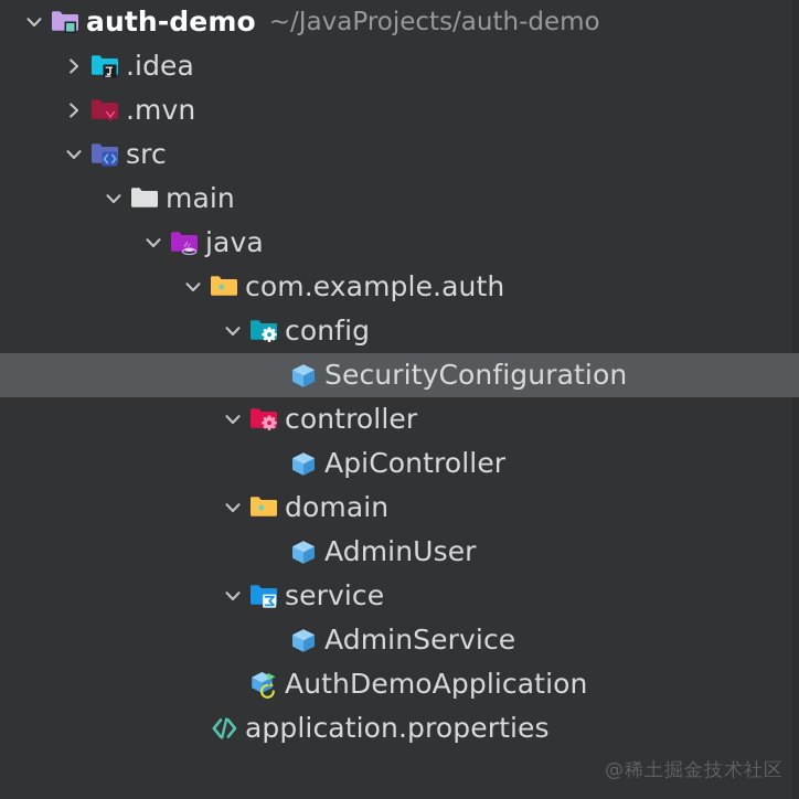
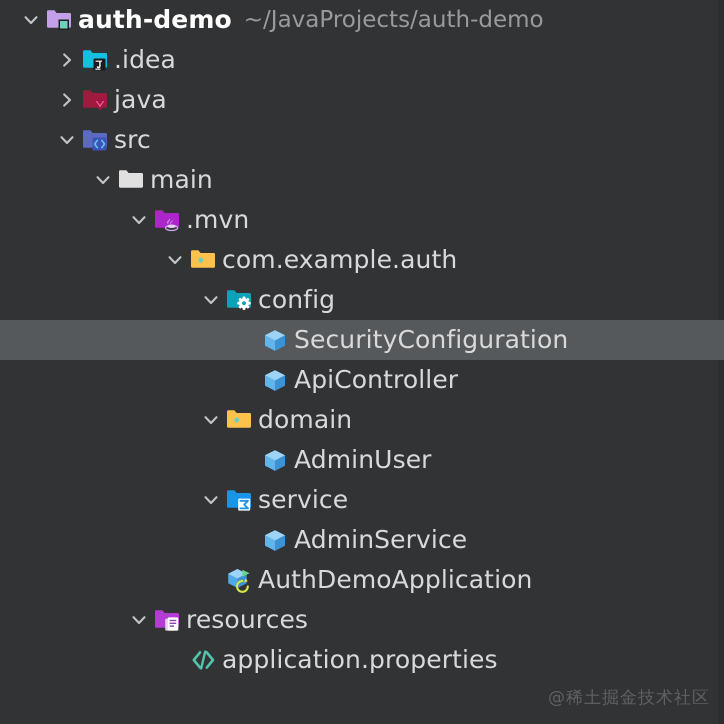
  auth-demo
  ~/JavaProjects/auth-demo
  .idea
- .mvn
+ java
  src
  main
- java
+ .mvn
  com.example.auth
  config
  SecurityConfiguration
- controller
  ApiController
  domain
  AdminUser
  service
  AdminService
  AuthDemoApplication
+ resources
  application.properties
  @稀土掘金技术社区
